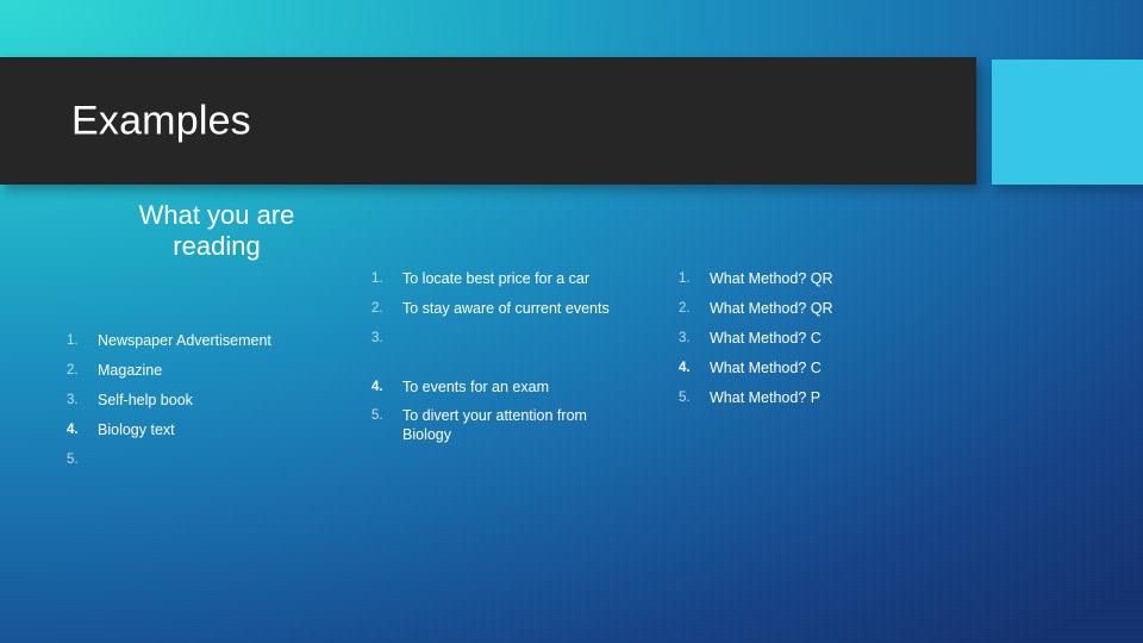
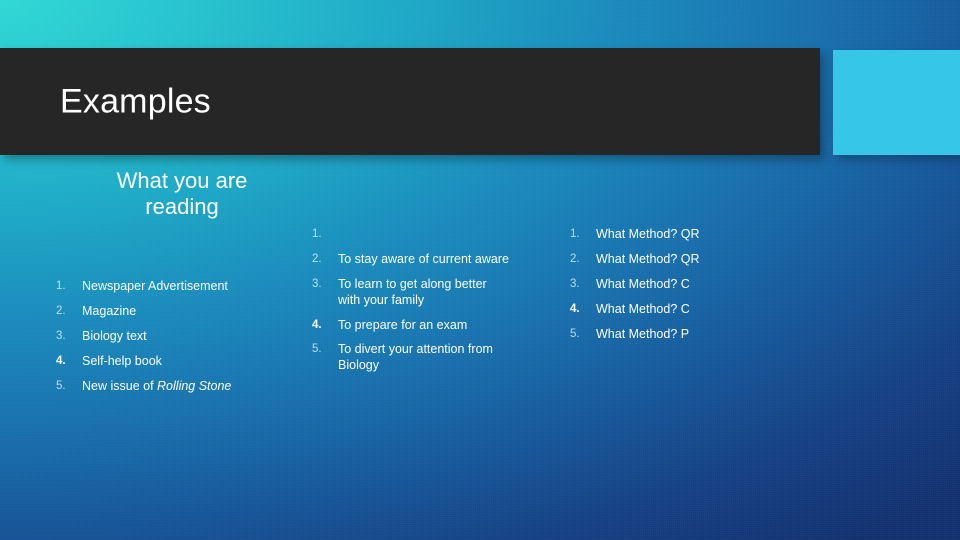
  Examples
  What you are
  reading
  1.
  Newspaper Advertisement
  2.
  Magazine
  3.
- Self-help book
+ Biology text
  4.
- Biology text
+ Self-help book
  5.
+ New issue of Rolling Stone
  1.
- To locate best price for a car
  2.
- To stay aware of current events
+ To stay aware of current aware
  3.
+ To learn to get along better
+ with your family
  4.
- To events for an exam
+ To prepare for an exam
  5.
  To divert your attention from
  Biology
  1.
  What Method? QR
  2.
  What Method? QR
  3.
  What Method? C
  4.
  What Method? C
  5.
  What Method? P
